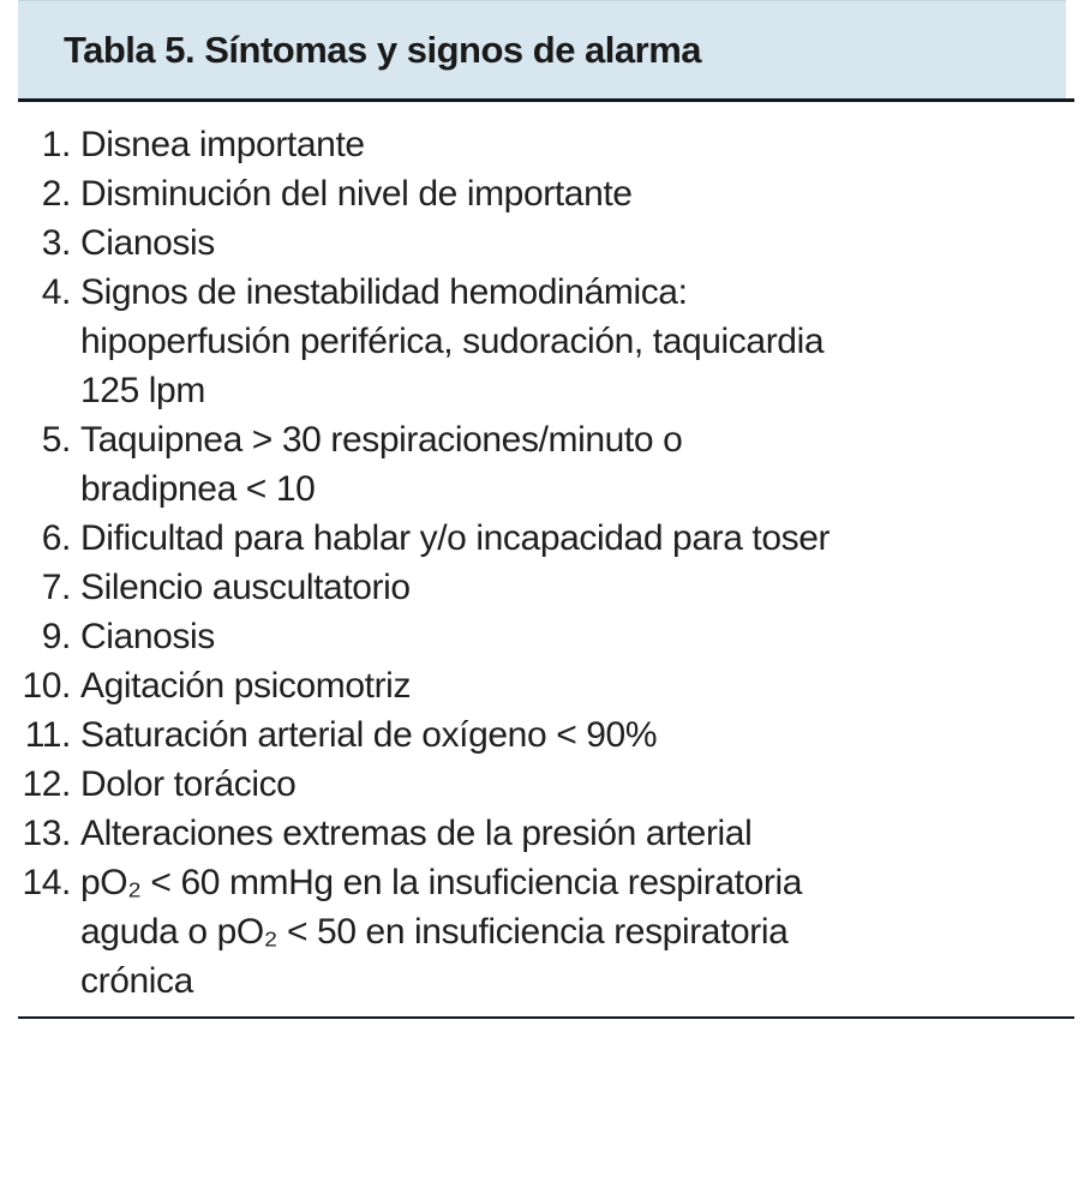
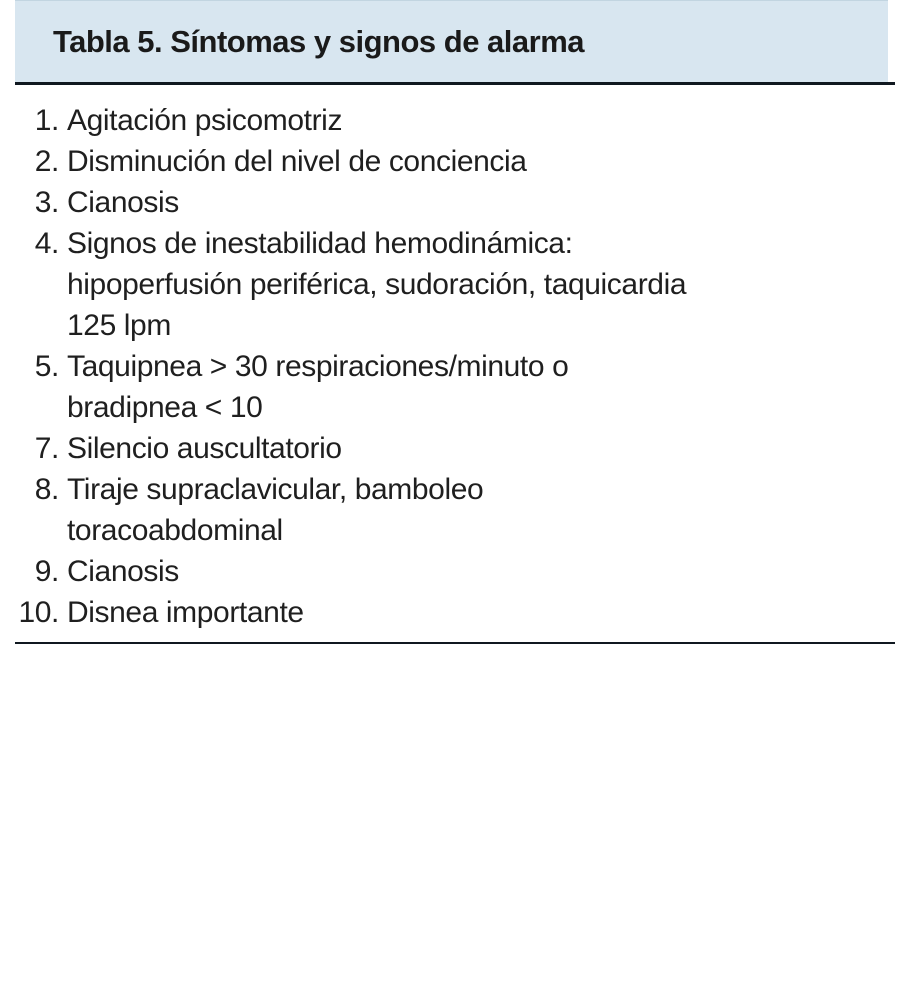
  Tabla 5. Síntomas y signos de alarma
  1.
- Disnea importante
+ Agitación psicomotriz
  2.
- Disminución del nivel de importante
+ Disminución del nivel de conciencia
  3.
  Cianosis
  4.
  Signos de inestabilidad hemodinámica:
  hipoperfusión periférica, sudoración, taquicardia
  125 lpm
  5.
  Taquipnea > 30 respiraciones/minuto o
  bradipnea < 10
- 6.
- Dificultad para hablar y/o incapacidad para toser
  7.
  Silencio auscultatorio
+ 8.
+ Tiraje supraclavicular, bamboleo
+ toracoabdominal
  9.
  Cianosis
  10.
- Agitación psicomotriz
+ Disnea importante
- 11.
- Saturación arterial de oxígeno < 90%
- 12.
- Dolor torácico
- 13.
- Alteraciones extremas de la presión arterial
- 14.
- pO₂ < 60 mmHg en la insuficiencia respiratoria
- aguda o pO₂ < 50 en insuficiencia respiratoria
- crónica
